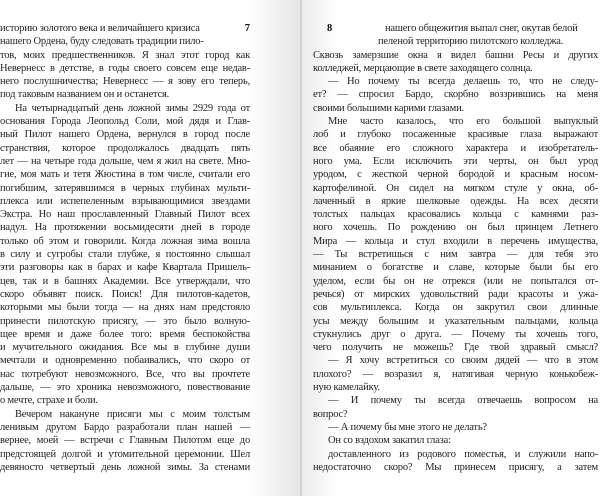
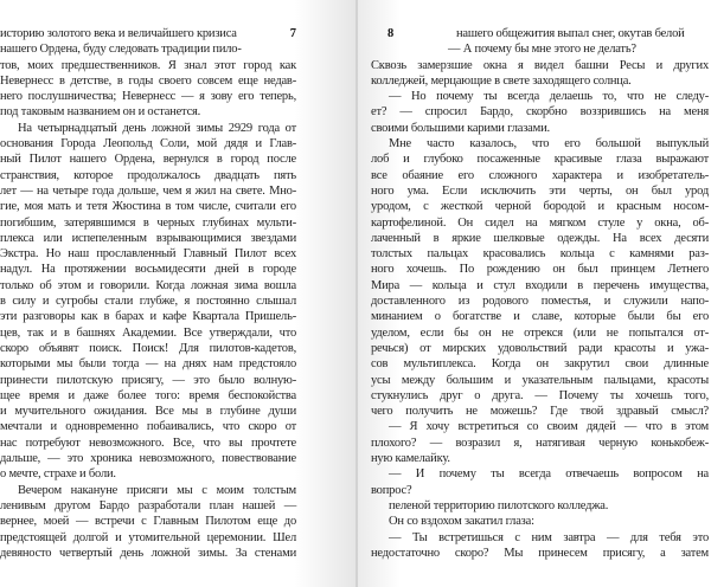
  историю золотого века и величайшего кризиса
  нашего Ордена, буду следовать традиции пило-
  тов, моих предшественников. Я знал этот город ка
  Невернесс в детстве, в годы своего совсем еще недав
  него послушничества; Невернесс — я зову его теперь
  под таковым названием он и останется.
  На четырнадцатый день ложной зимы 2929 года о
  основания Города Леопольд Соли, мой дядя и Глав
  ный Пилот нашего Ордена, вернулся в город посл
  странствия, которое продолжалось двадцать пят
  лет — на четыре года дольше, чем я жил на свете. Мно
  гие, моя мать и тетя Жюстина в том числе, считали ег
  погибшим, затерявшимся в черных глубинах мульти
  плекса или испепеленным взрывающимися звездам
  Экстра. Но наш прославленный Главный Пилот все
  надул. На протяжении восьмидесяти дней в город
  только об этом и говорили. Когда ложная зима вошл
  в силу и сугробы стали глубже, я постоянно слыша
  эти разговоры как в барах и кафе Квартала Пришель
  цев, так и в башнях Академии. Все утверждали, чт
  скоро объявят поиск. Поиск! Для пилотов-кадетов
  которыми мы были тогда — на днях нам предстоял
  принести пилотскую присягу, — это было волную
  щее время и даже более того: время беспокойств
  и мучительного ожидания. Все мы в глубине душ
  мечтали и одновременно побаивались, что скоро о
  нас потребуют невозможного. Все, что вы прочтет
  дальше, — это хроника невозможного, повествовани
  о мечте, страхе и боли.
  Вечером накануне присяги мы с моим толстым
  ленивым другом Бардо разработали план нашей —
  вернее, моей — встречи с Главным Пилотом еще д
  предстоящей долгой и утомительной церемонии. Ше
  девяносто четвертый день ложной зимы. За стенам
  8
  нашего общежития выпал снег, окутав белой
- пеленой территорию пилотского колледжа.
+ — А почему бы мне этого не делать?
  Сквозь замерзшие окна я видел башни Ресы и других
  колледжей, мерцающие в свете заходящего солнца.
  — Но почему ты всегда делаешь то, что не следу-
  ет? — спросил Бардо, скорбно воззрившись на меня
  своими большими карими глазами.
  Мне часто казалось, что его большой выпуклый
  лоб и глубоко посаженные красивые глаза выражают
  все обаяние его сложного характера и изобретатель-
  ного ума. Если исключить эти черты, он был урод
  уродом, с жесткой черной бородой и красным носом-
  картофелиной. Он сидел на мягком стуле у окна, об-
  лаченный в яркие шелковые одежды. На всех десяти
  толстых пальцах красовались кольца с камнями раз-
  ного хочешь. По рождению он был принцем Летнего
  Мира — кольца и стул входили в перечень имущества,
- — Ты встретишься с ним завтра — для тебя это
+ доставленного из родового поместья, и служили напо-
  минанием о богатстве и славе, которые были бы его
  уделом, если бы он не отрекся (или не попытался от-
  речься) от мирских удовольствий ради красоты и ужа-
  сов мультиплекса. Когда он закрутил свои длинные
- усы между большим и указательным пальцами, кольца
+ усы между большим и указательным пальцами, красоты
  стукнулись друг о друга. — Почему ты хочешь того,
  чего получить не можешь? Где твой здравый смысл?
  — Я хочу встретиться со своим дядей — что в этом
  плохого? — возразил я, натягивая черную конькобеж-
  ную камелайку.
  — И почему ты всегда отвечаешь вопросом на
  вопрос?
- — А почему бы мне этого не делать?
+ пеленой территорию пилотского колледжа.
  Он со вздохом закатил глаза:
- доставленного из родового поместья, и служили напо-
+ — Ты встретишься с ним завтра — для тебя это
  недостаточно скоро? Мы принесем присягу, а затем
